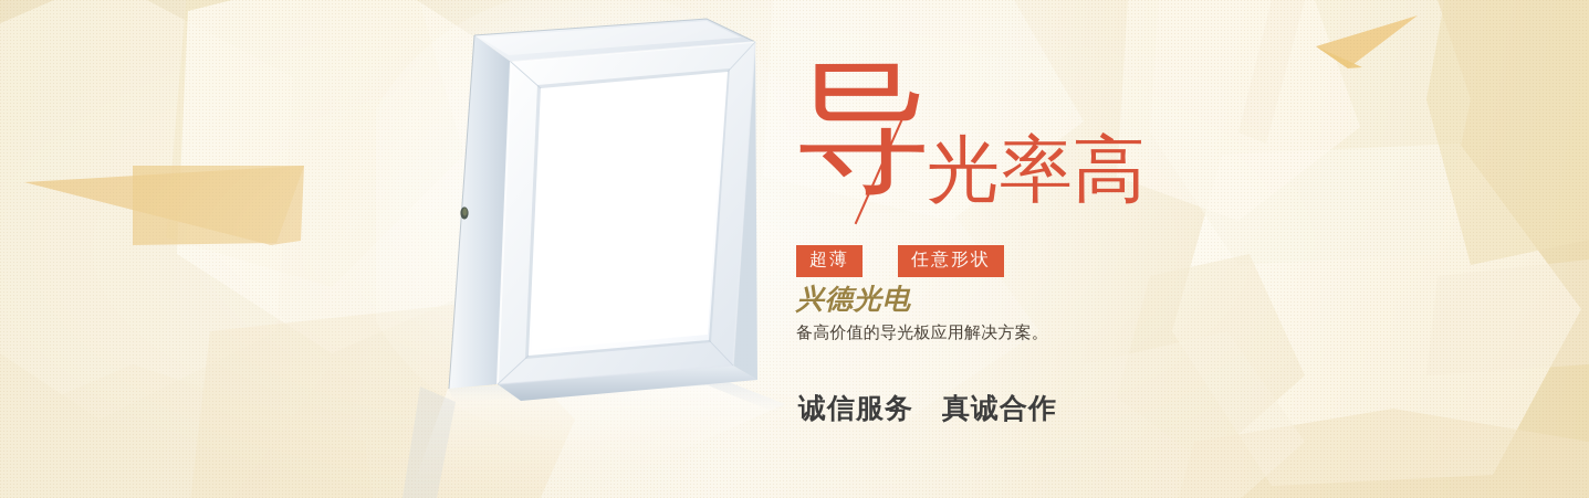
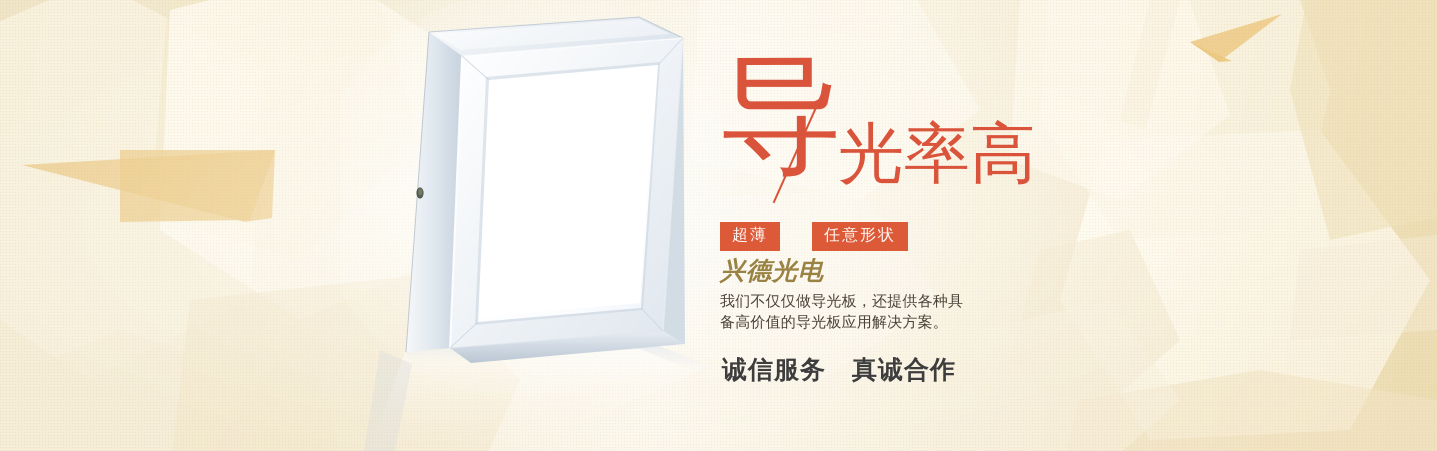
  导
  光率高
  超薄
  任意形状
  兴德光电
+ 我们不仅仅做导光板，还提供各种具
  备高价值的导光板应用解决方案。
  诚信服务 真诚合作
